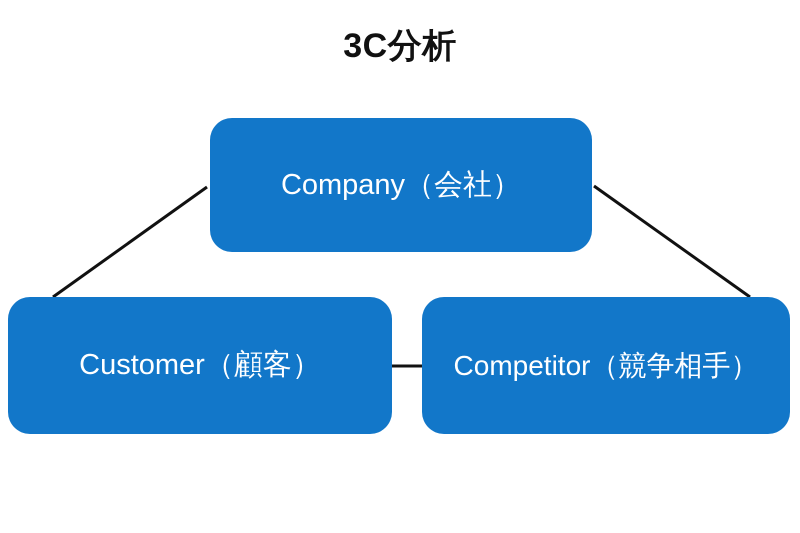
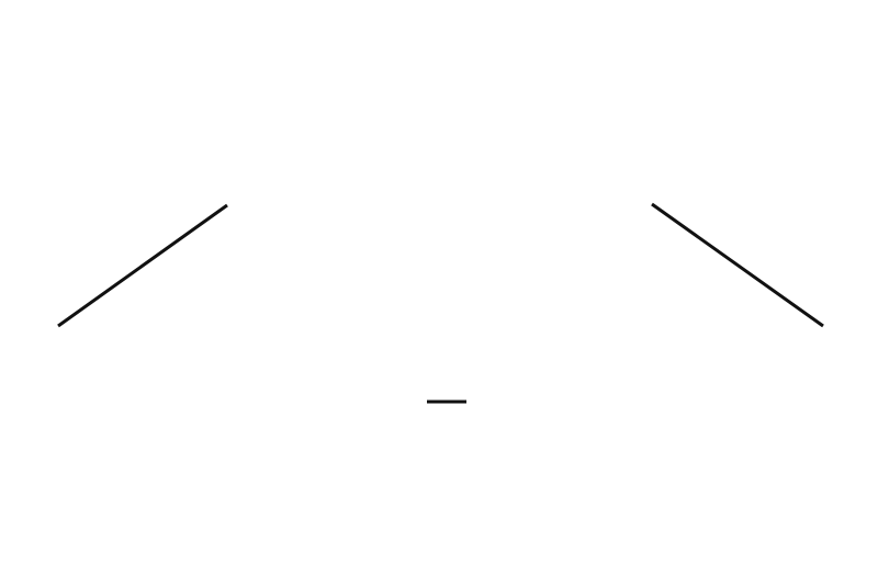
- 3C分析
- Company（会社）
- Customer（顧客）
- Competitor（競争相手）
